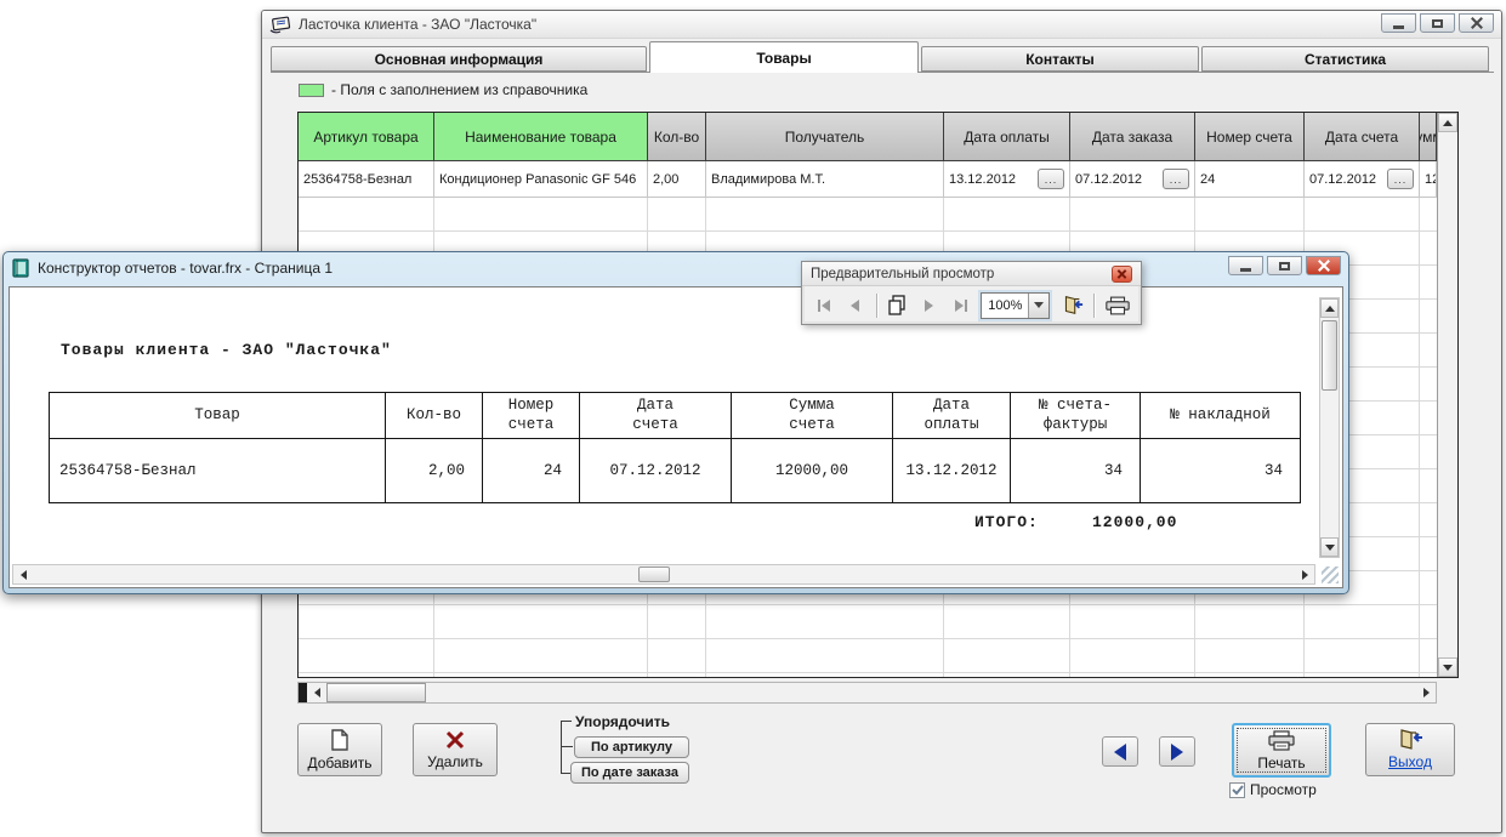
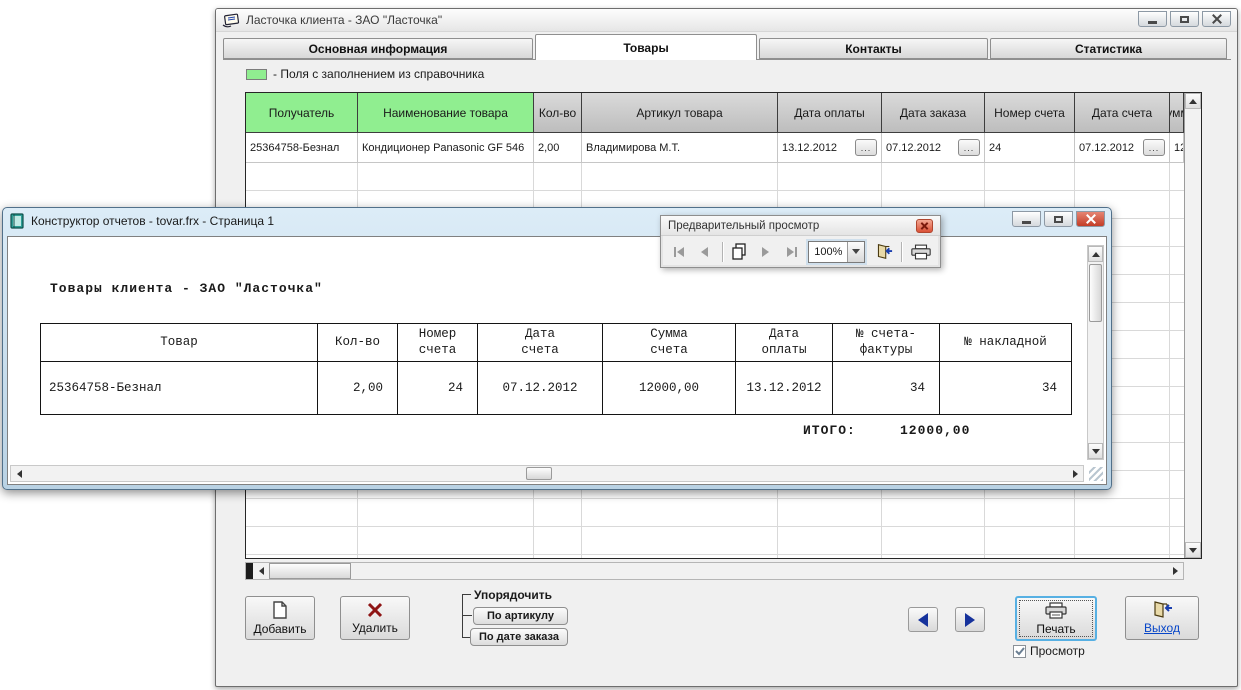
  Ласточка клиента - ЗАО "Ласточка"
  Основная информация
  Товары
  Контакты
  Статистика
  - Поля с заполнением из справочника
- Артикул товара
+ Получатель
  Наименование товара
  Кол-во
- Получатель
+ Артикул товара
  Дата оплаты
  Дата заказа
  Номер счета
  Дата счета
  25364758-Безнал
  Кондиционер Panasonic GF 546
  2,00
  Владимирова М.Т.
  13.12.2012
  ...
  07.12.2012
  ...
  24
  07.12.2012
  ...
  Добавить
  Удалить
  Упорядочить
  По артикулу
  По дате заказа
  Печать
  Выход
  Просмотр
  Конструктор отчетов - tovar.frx - Страница 1
  Товары клиента - ЗАО "Ласточка"
  Товар
  Кол-во
  Номер
  счета
  Дата
  счета
  Сумма
  счета
  Дата
  оплаты
  № счета-
  фактуры
  № накладной
  25364758-Безнал
  2,00
  24
  07.12.2012
  12000,00
  13.12.2012
  34
  34
  ИТОГО:
  12000,00
  Предварительный просмотр
  100%
